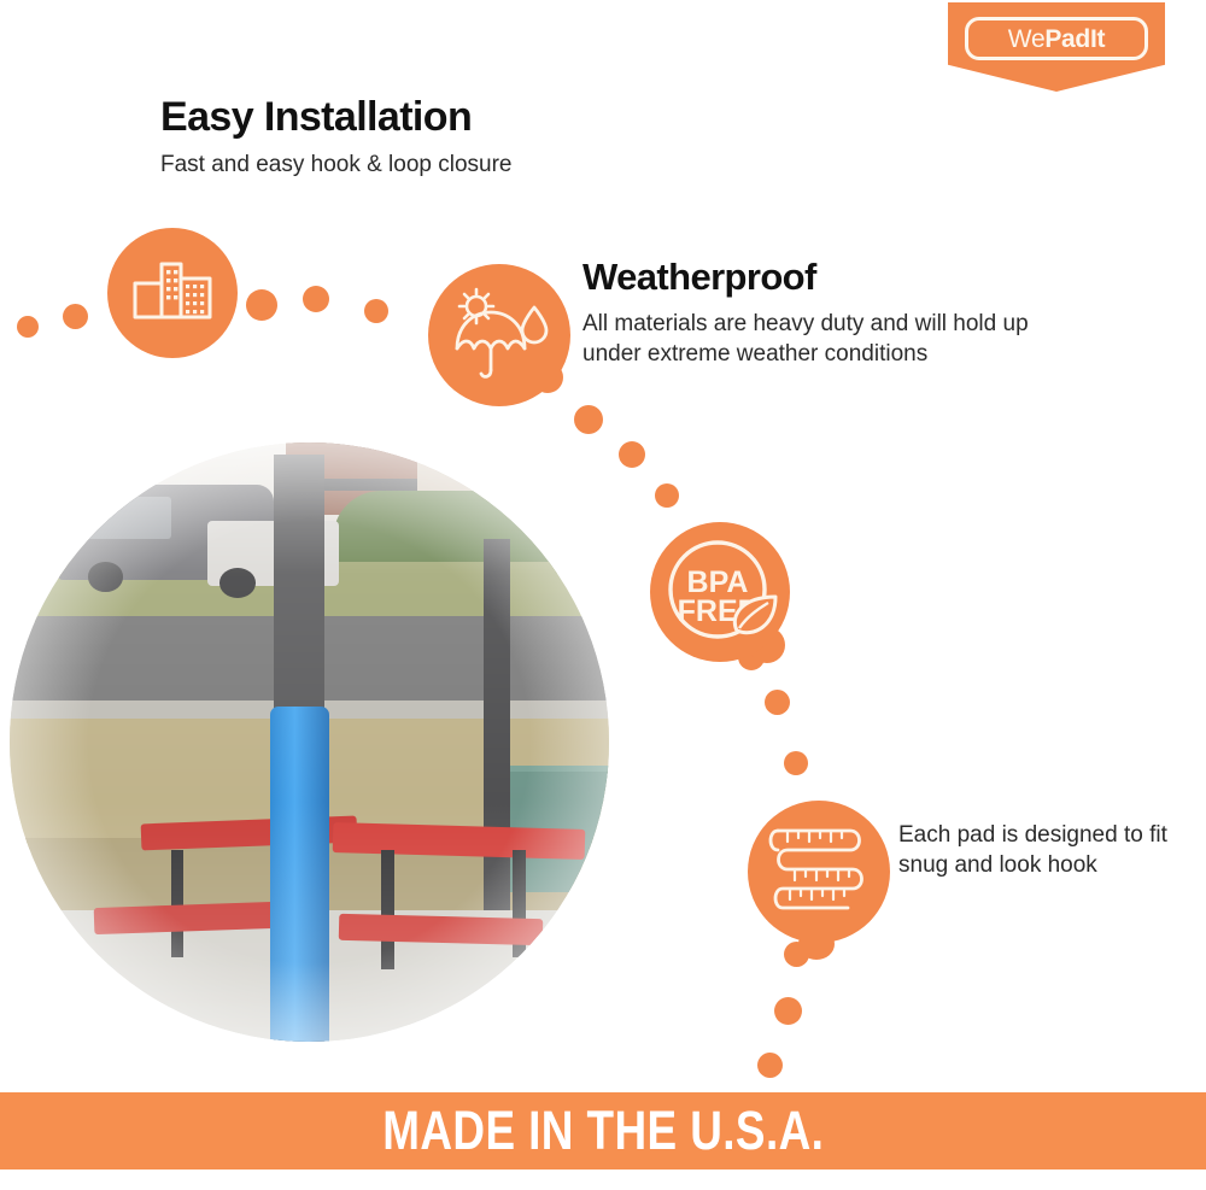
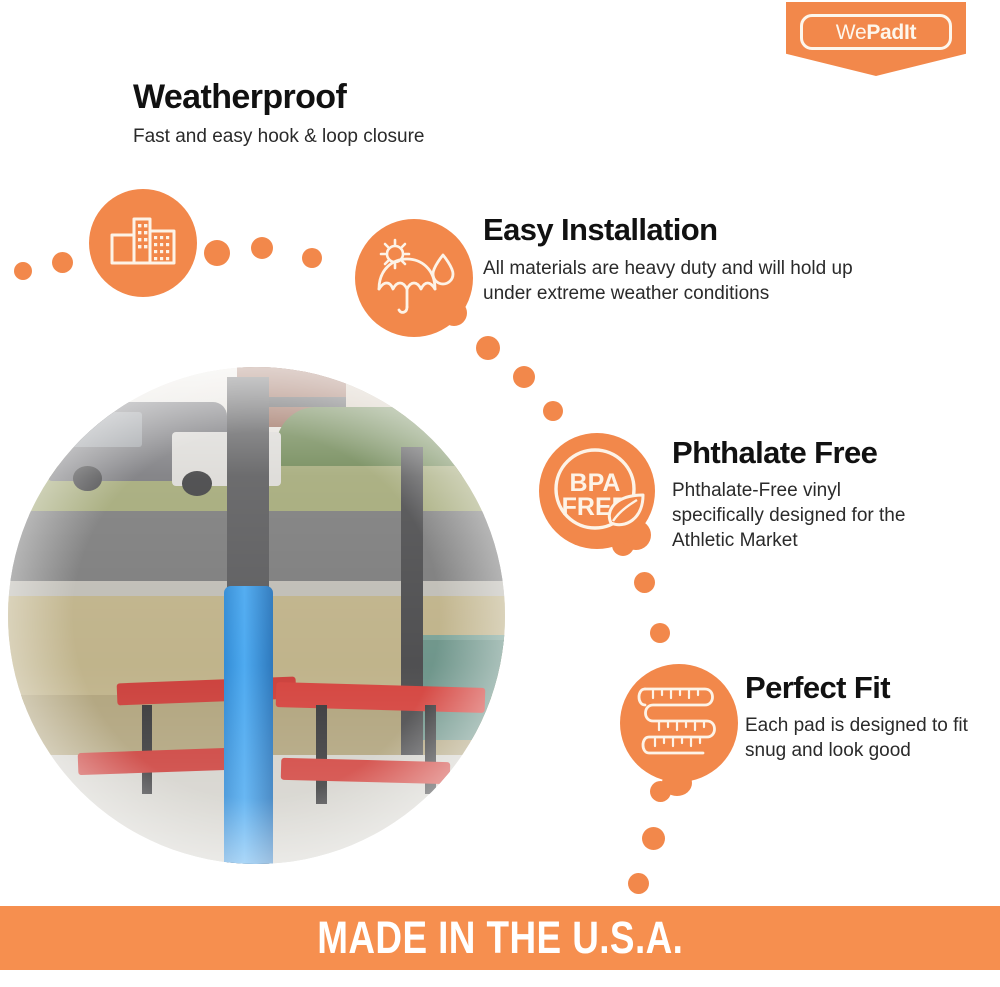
  WePadIt
  BPA
  FRE
- Easy Installation
+ Weatherproof
  Fast and easy hook & loop closure
- Weatherproof
+ Easy Installation
  All materials are heavy duty and will hold up under extreme weather conditions
+ Phthalate Free
+ Phthalate-Free vinyl specifically designed for the Athletic Market
+ Perfect Fit
- Each pad is designed to fit snug and look hook
+ Each pad is designed to fit snug and look good
  MADE IN THE U.S.A.
